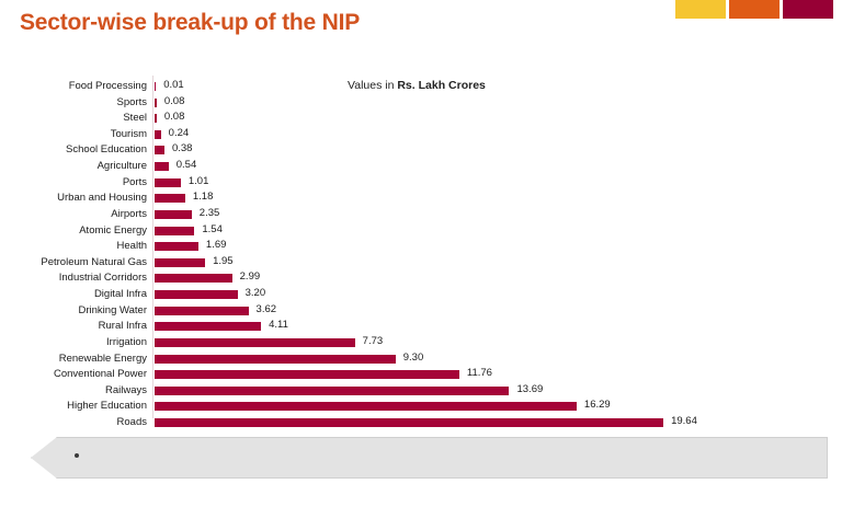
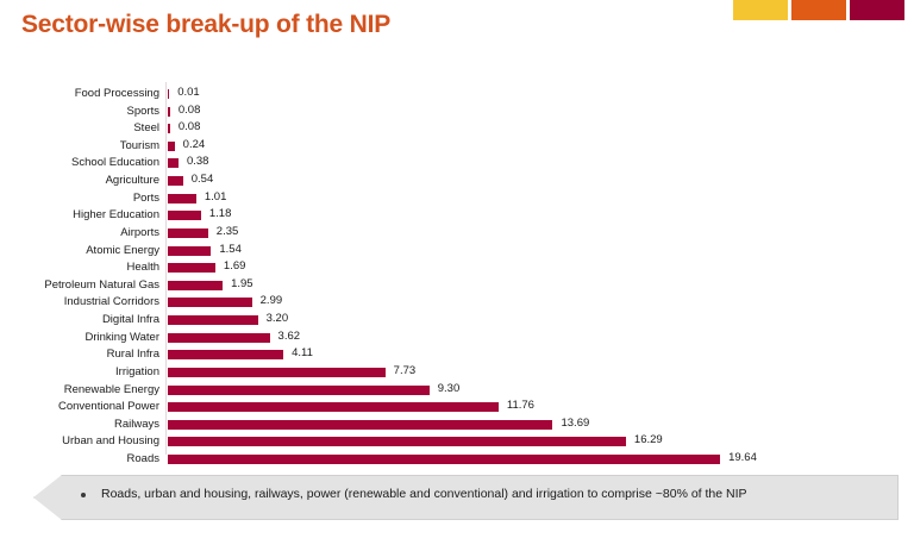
  Sector-wise break-up of the NIP
- Values in Rs. Lakh Crores
  Food Processing
  0.01
  Sports
  0.08
  Steel
  0.08
  Tourism
  0.24
  School Education
  0.38
  Agriculture
  0.54
  Ports
  1.01
- Urban and Housing
+ Higher Education
  1.18
  Airports
  2.35
  Atomic Energy
  1.54
  Health
  1.69
  Petroleum Natural Gas
  1.95
  Industrial Corridors
  2.99
  Digital Infra
  3.20
  Drinking Water
  3.62
  Rural Infra
  4.11
  Irrigation
  7.73
  Renewable Energy
  9.30
  Conventional Power
  11.76
  Railways
  13.69
- Higher Education
+ Urban and Housing
  16.29
  Roads
  19.64
+ Roads, urban and housing, railways, power (renewable and conventional) and irrigation to comprise ~80% of the NIP
